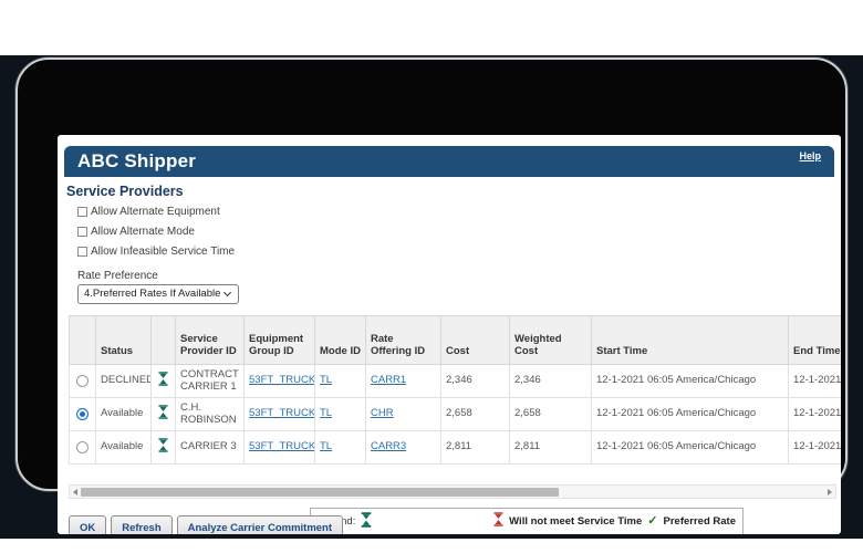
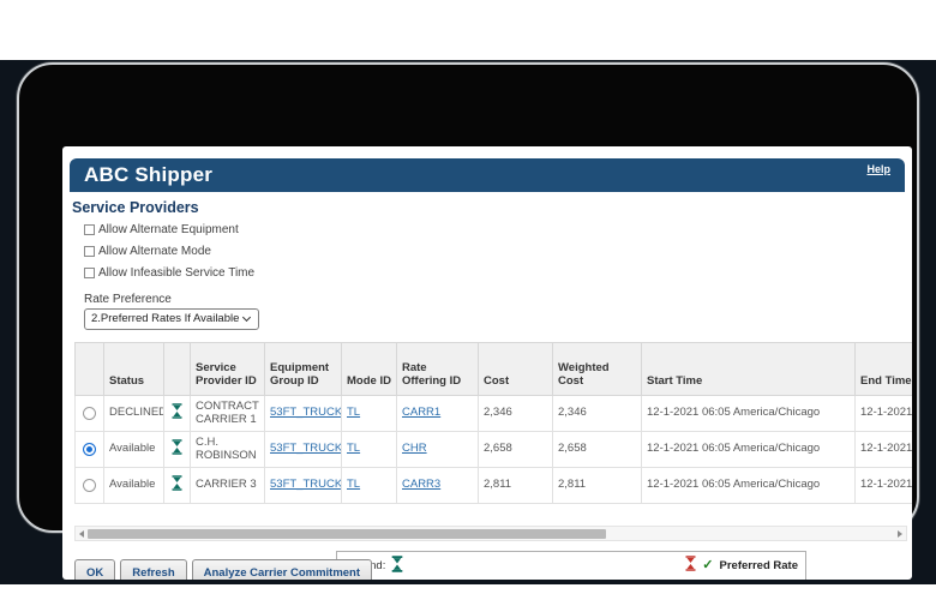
  ABC Shipper
  Help
  Service Providers
  Allow Alternate Equipment
  Allow Alternate Mode
  Allow Infeasible Service Time
  Rate Preference
- 4.Preferred Rates If Available
+ 2.Preferred Rates If Available
  	Status		Service Provider ID	Equipment Group ID	Mode ID	Rate Offering ID	Cost	Weighted Cost	Start Time	End Time
  	DECLINED		CONTRACT CARRIER 1	53FT_TRUCK	TL	CARR1	2,346	2,346	12-1-2021 06:05 America/Chicago	12-1-2021
  	Available		C.H. ROBINSON	53FT_TRUCK	TL	CHR	2,658	2,658	12-1-2021 06:05 America/Chicago	12-1-2021
  	Available		CARRIER 3	53FT_TRUCK	TL	CARR3	2,811	2,811	12-1-2021 06:05 America/Chicago	12-1-2021
- Will not meet Service Time
  ✓
  Preferred Rate
  OK
  Refresh
  Analyze Carrier Commitment
